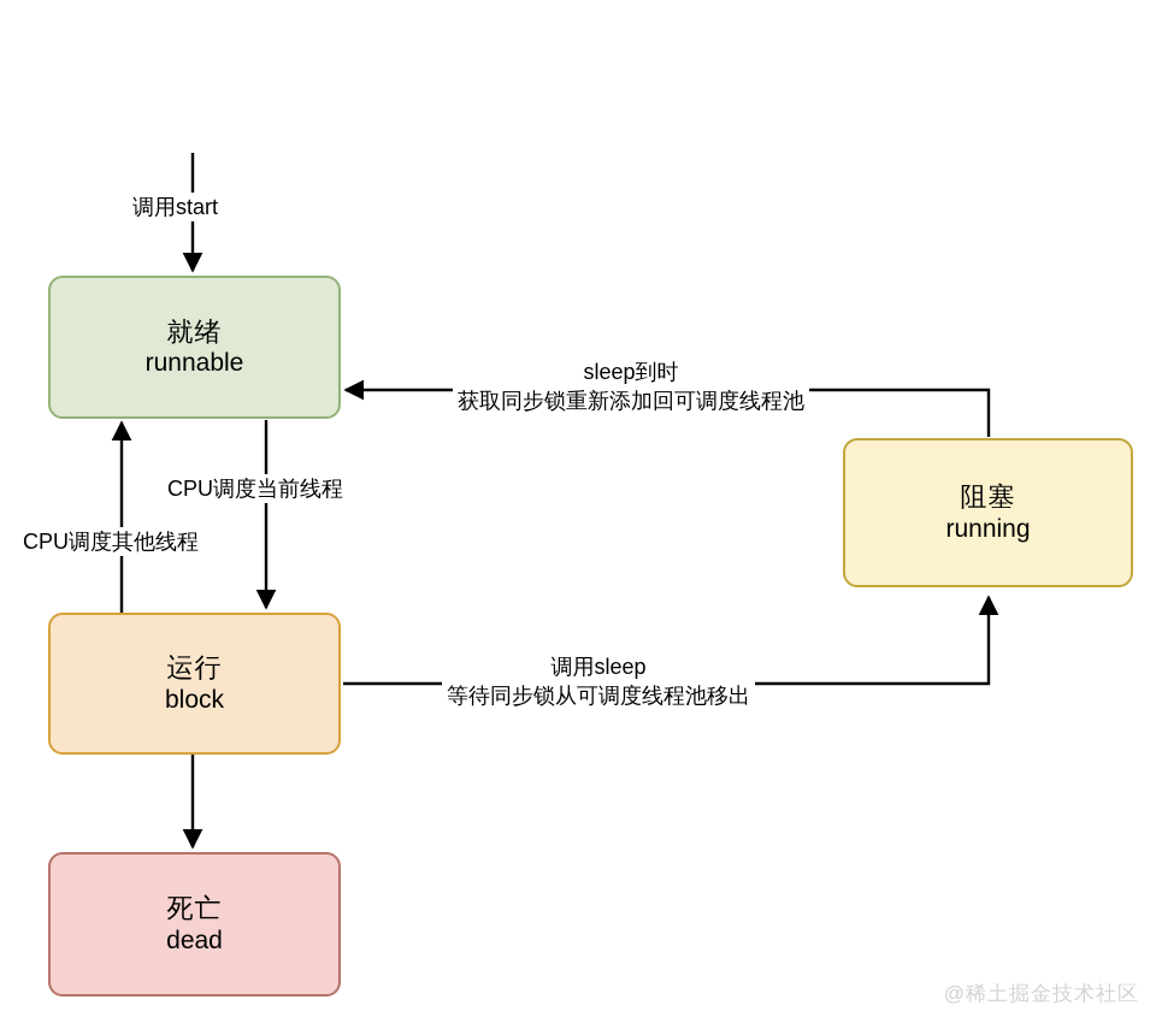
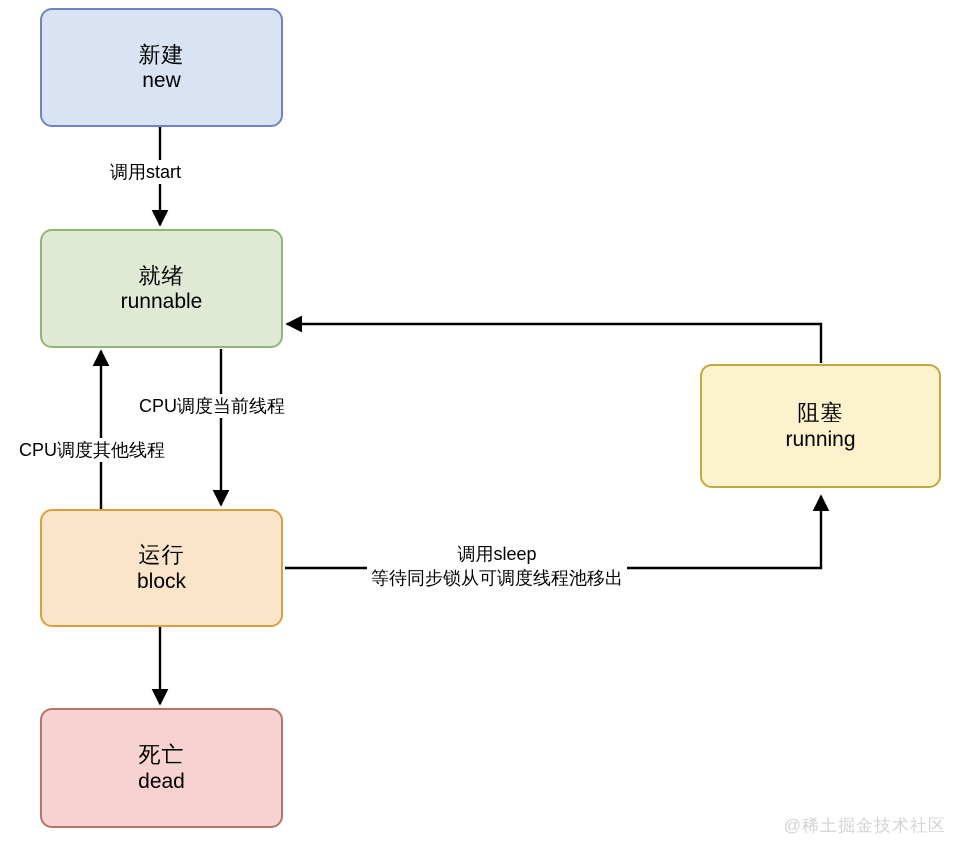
+ 新建
+ new
  就绪
  runnable
  运行
  block
  死亡
  dead
  阻塞
  running
  调用start
  CPU调度当前线程
  CPU调度其他线程
  调用sleep
  等待同步锁从可调度线程池移出
- sleep到时
- 获取同步锁重新添加回可调度线程池
  @稀土掘金技术社区
